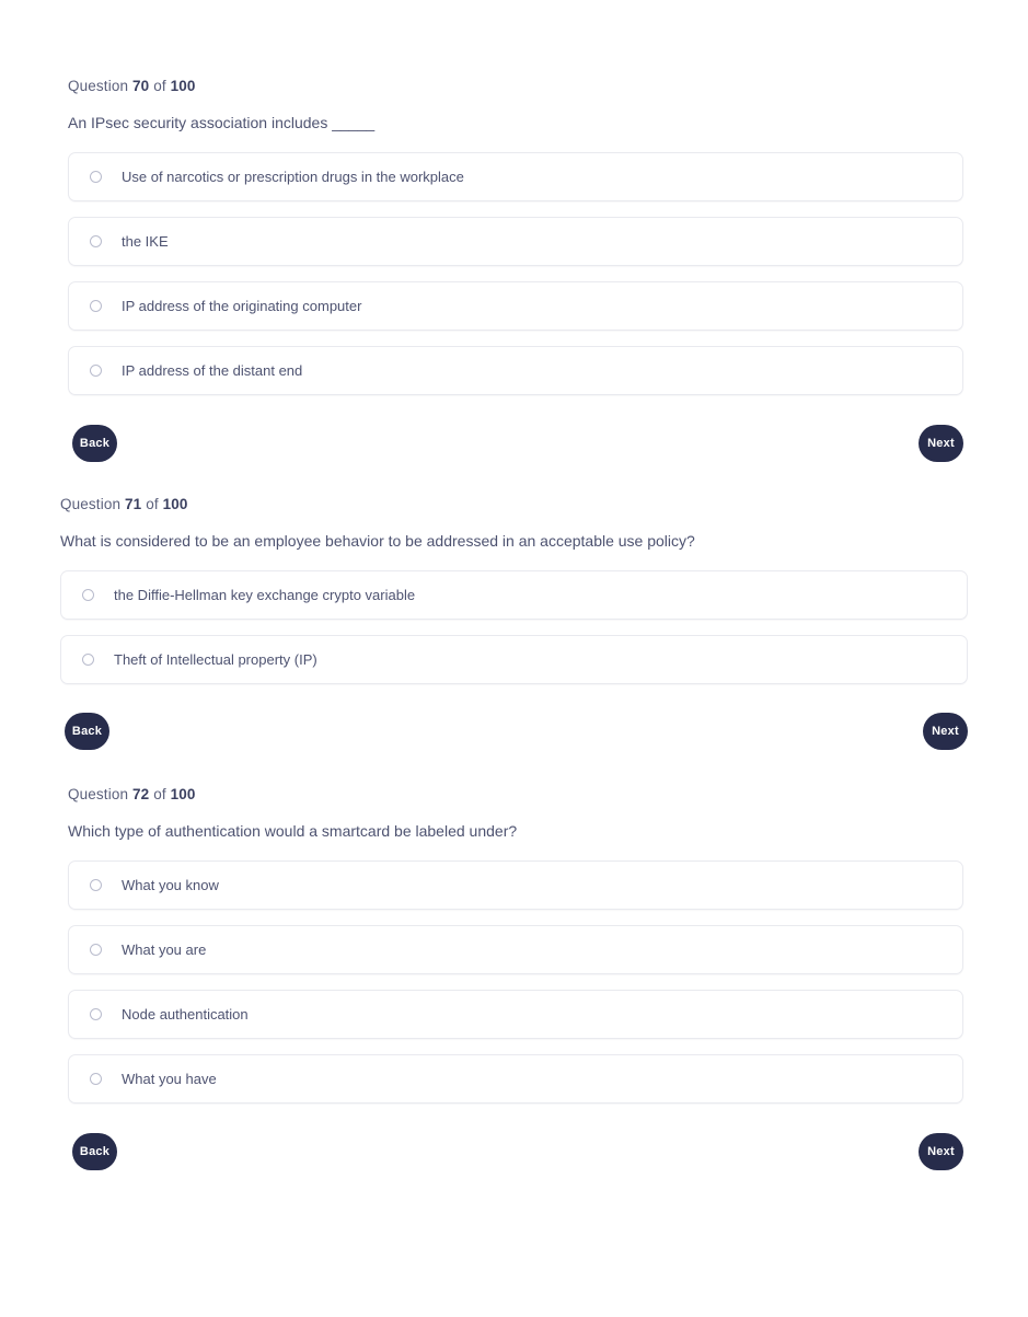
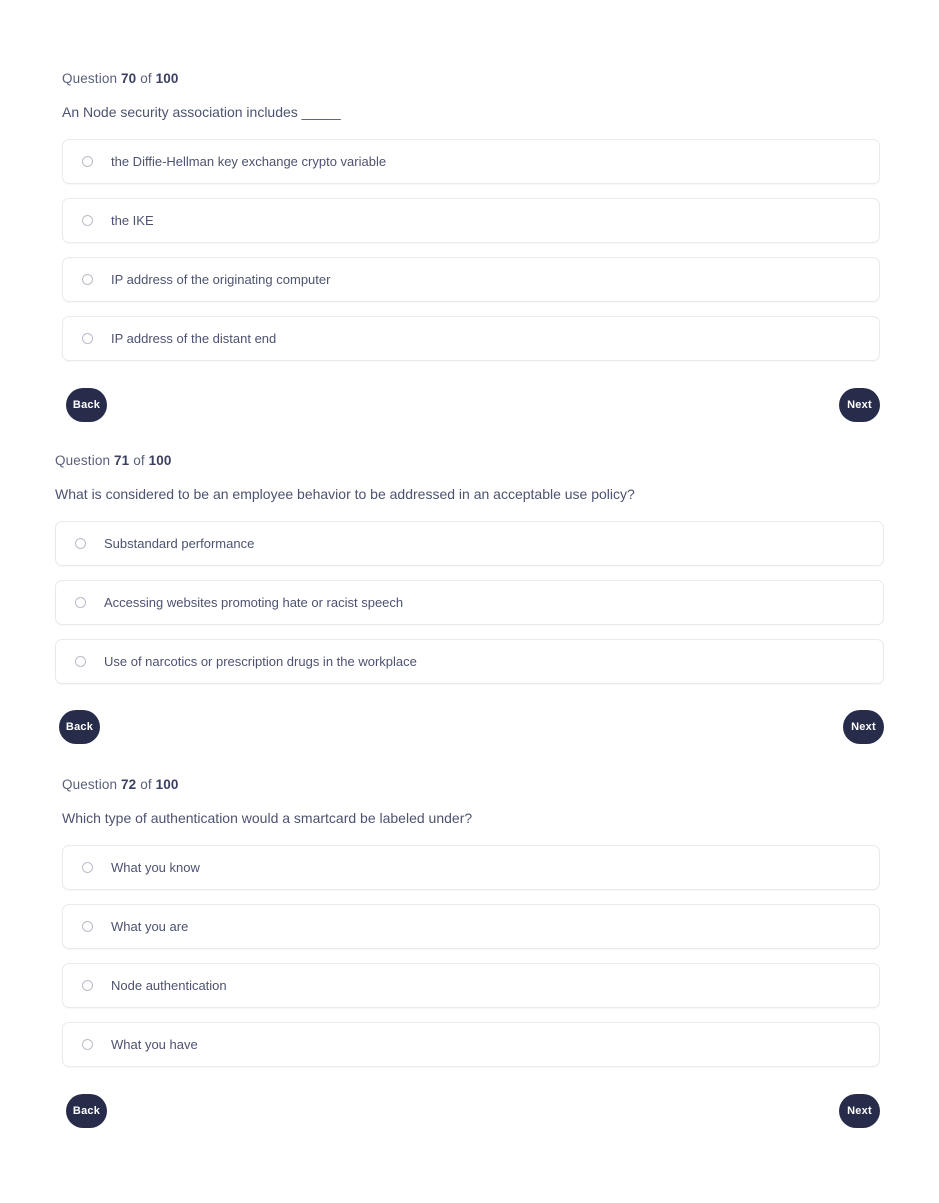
  Question 70 of 100
- An IPsec security association includes _____
+ An Node security association includes _____
- Use of narcotics or prescription drugs in the workplace
+ the Diffie-Hellman key exchange crypto variable
  the IKE
  IP address of the originating computer
  IP address of the distant end
  Back
  Next
  Question 71 of 100
  What is considered to be an employee behavior to be addressed in an acceptable use policy?
+ Substandard performance
+ Accessing websites promoting hate or racist speech
- the Diffie-Hellman key exchange crypto variable
+ Use of narcotics or prescription drugs in the workplace
- Theft of Intellectual property (IP)
  Back
  Next
  Question 72 of 100
  Which type of authentication would a smartcard be labeled under?
  What you know
  What you are
  Node authentication
  What you have
  Back
  Next
